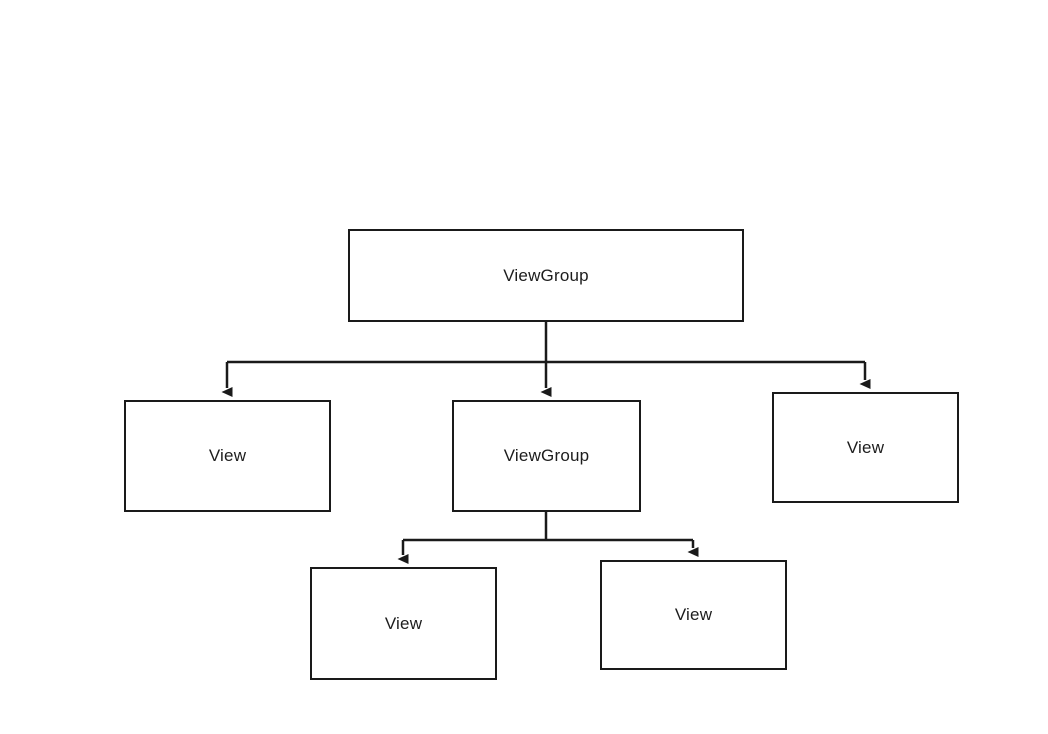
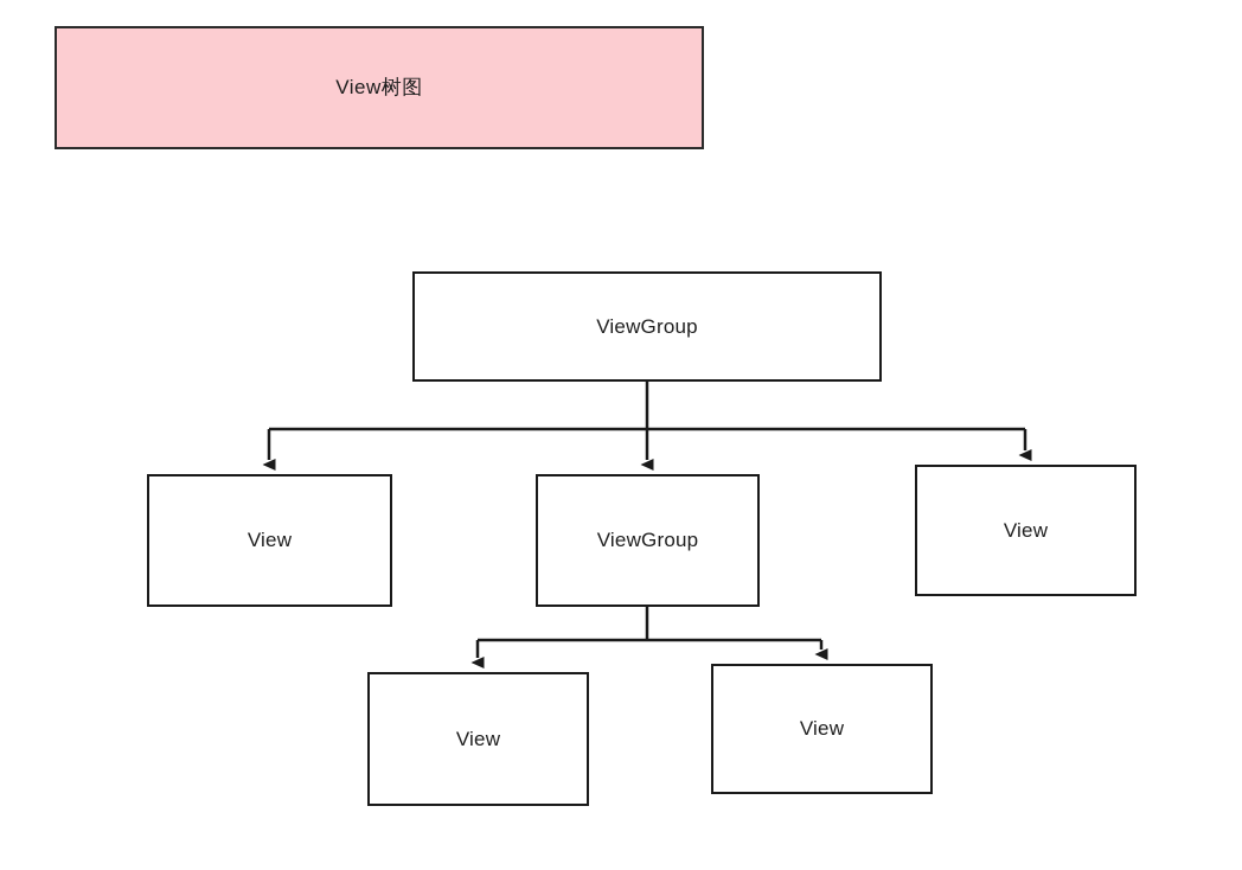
+ View树图
  ViewGroup
  View
  ViewGroup
  View
  View
  View
